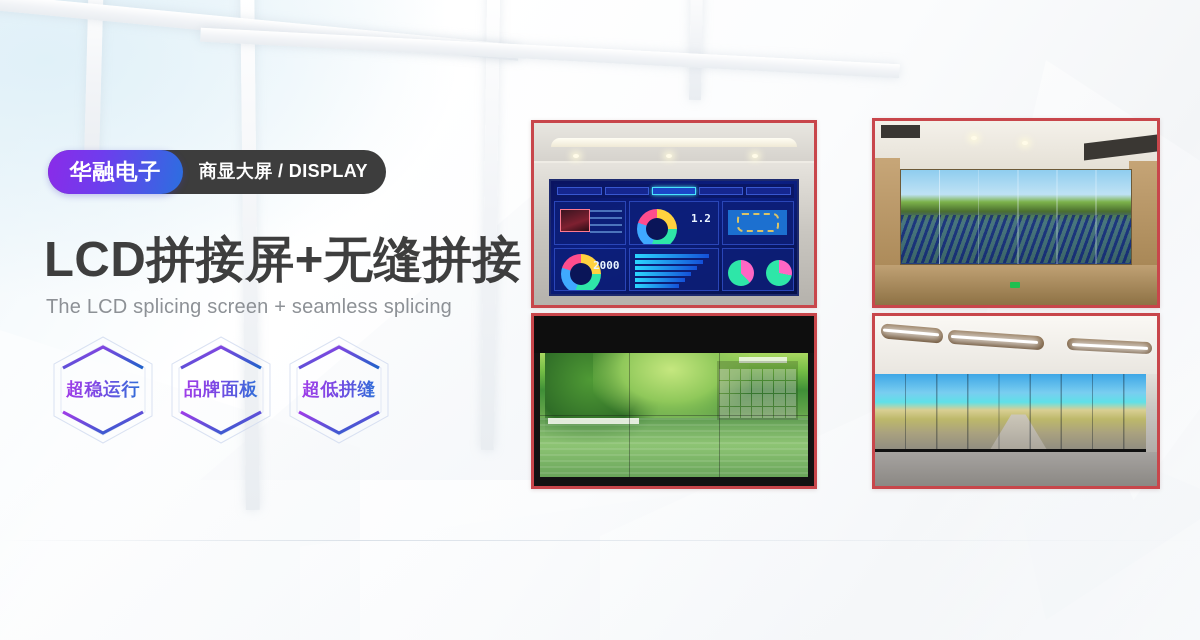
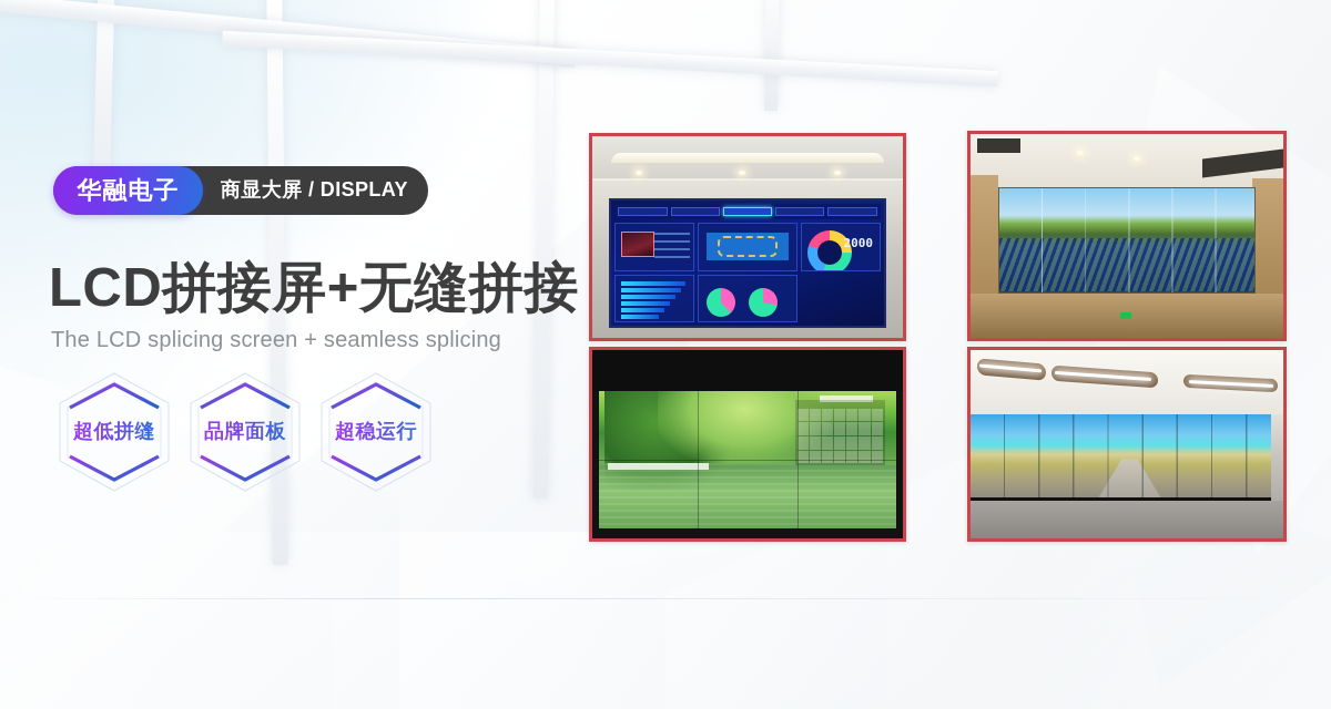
  华融电子
  商显大屏 / DISPLAY
  LCD拼接屏+无缝拼接
  The LCD splicing screen + seamless splicing
- 超稳运行
+ 超低拼缝
  品牌面板
- 超低拼缝
+ 超稳运行
- 1.2
  2000
